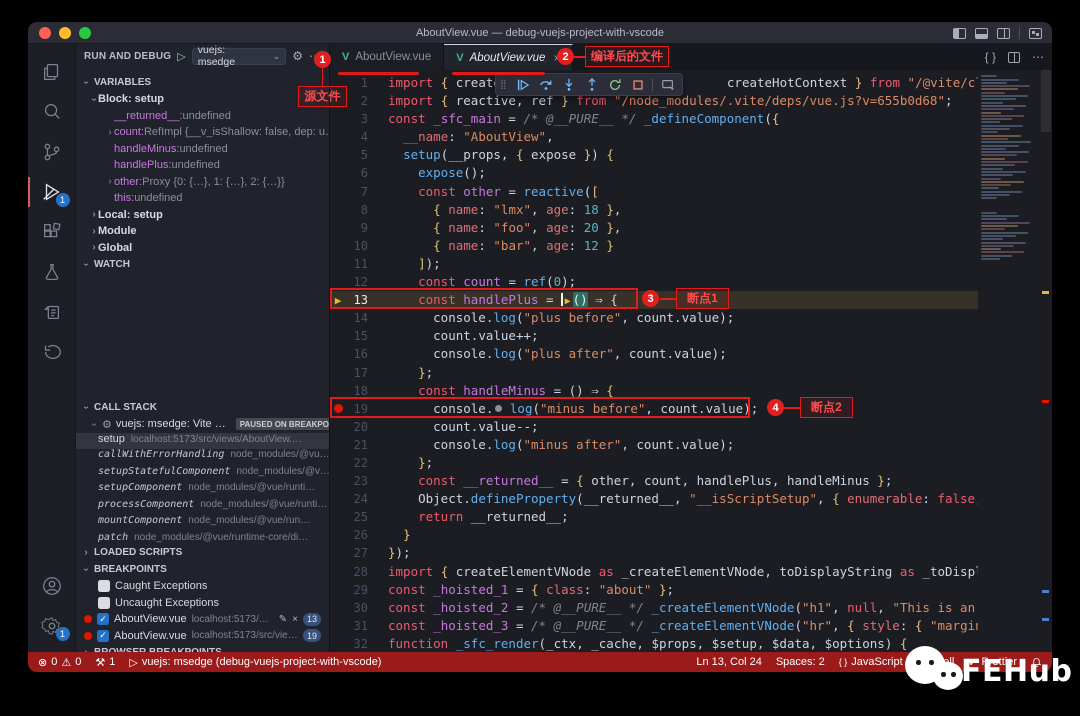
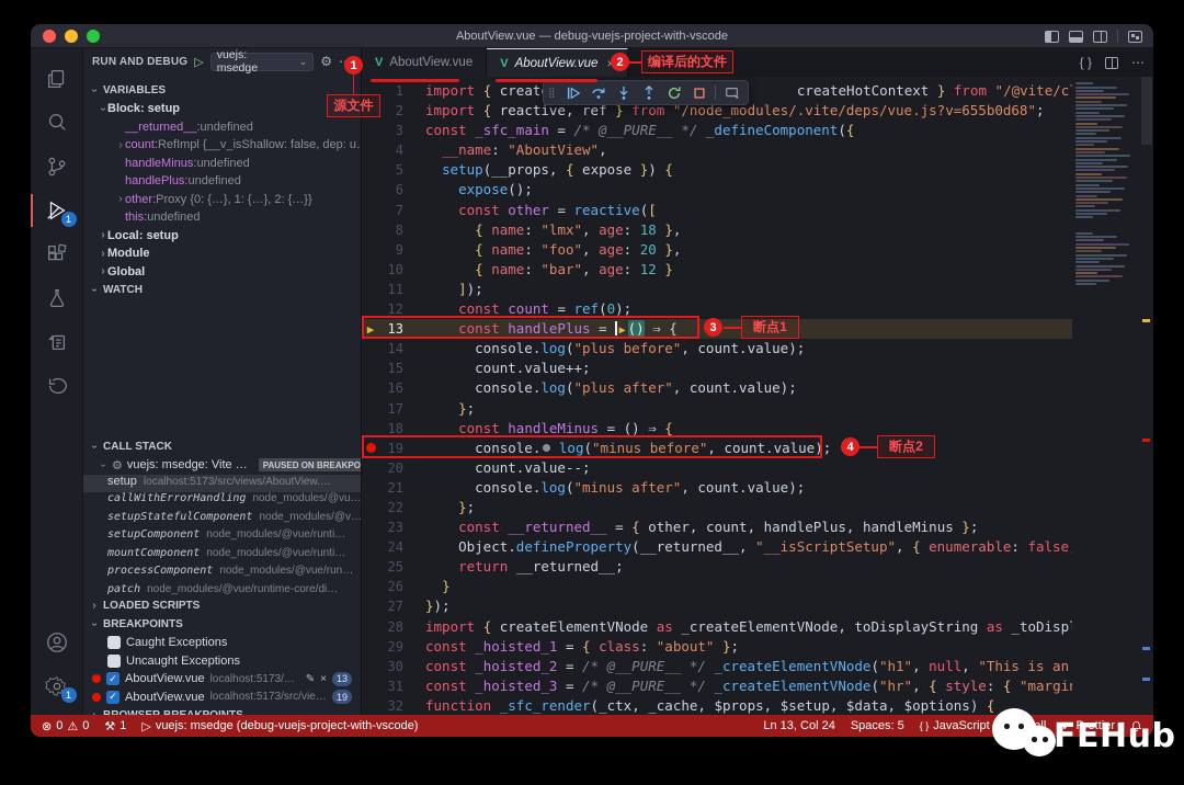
  AboutView.vue — debug-vuejs-project-with-vscode
  1
  1
  RUN AND DEBUG
  ▷
  vuejs: msedge
  ⌄
  ⚙
  VARIABLES
  Block: setup
  __returned__:
  undefined
  ›
  count:
  RefImpl {__v_isShallow: false, dep: u
  handleMinus:
  undefined
  handlePlus:
  undefined
  ›
  other:
  Proxy {0: {…}, 1: {…}, 2: {…}}
  this:
  undefined
  ›
  Local: setup
  ›
  Module
  ›
  Global
  WATCH
  CALL STACK
  ⚙
  vuejs: msedge: Vite …
  PAUSED ON BREAKPO
  setup
  localhost:5173/src/views/AboutView.…
  callWithErrorHandling
  node_modules/@vu…
  setupStatefulComponent
  node_modules/@v…
  setupComponent
  node_modules/@vue/runti…
- processComponent
+ mountComponent
  node_modules/@vue/runti…
- mountComponent
+ processComponent
  node_modules/@vue/run…
  patch
  node_modules/@vue/runtime-core/di…
  ›
  LOADED SCRIPTS
  BREAKPOINTS
  Caught Exceptions
  Uncaught Exceptions
  ✓
  AboutView.vue
  localhost:5173/sr…
  ✎
  ×
  13
  ✓
  AboutView.vue
  localhost:5173/src/views
  19
  V
  AboutView.vue
  V
  AboutView.vue
  { }
  ⋯
  1
  import { creat createHotContext } from "/@vite/c
  2
  import { reactive, ref } from "/node_modules/.vite/deps/vue.js?v=655b0d68";
  3
  const _sfc_main = /* @__PURE__ */ _defineComponent({
  4
  __name: "AboutView",
  5
  setup(__props, { expose }) {
  6
  expose();
  7
  const other = reactive([
  8
  { name: "lmx", age: 18 },
  9
  { name: "foo", age: 20 },
  10
  { name: "bar", age: 12 }
  11
  ]);
  12
  const count = ref(0);
  ▶
  13
  const handlePlus = ▶ () ⇒ {
  14
  console.log("plus before", count.value);
  15
  count.value++;
  16
  console.log("plus after", count.value);
  17
  };
  18
  const handleMinus = () ⇒ {
  19
  console. log("minus before", count.value);
  20
  count.value--;
  21
  console.log("minus after", count.value);
  22
  };
  23
  const __returned__ = { other, count, handlePlus, handleMinus };
  24
  Object.defineProperty(__returned__, "__isScriptSetup", { enumerable: false
  25
  return __returned__;
  26
  }
  27
  });
  28
  import { createElementVNode as _createElementVNode, toDisplayString as _toDisp
  29
  const _hoisted_1 = { class: "about" };
  30
  const _hoisted_2 = /* @__PURE__ */ _createElementVNode("h1", null, "This is an
  31
  const _hoisted_3 = /* @__PURE__ */ _createElementVNode("hr", { style: { "margi
  32
  function _sfc_render(_ctx, _cache, $props, $setup, $data, $options) {
  ⣿
  3
  断点1
  4
  断点2
  ⊗
  0
  ⚠
  0
  ⚒
  1
  ▷
  vuejs: msedge (debug-vuejs-project-with-vscode)
  Ln 13, Col 24
- Spaces: 2
+ Spaces: 5
  { }
  JavaScript
  ✓
  Prettier
  1
  源文件
  2
  编译后的文件
  FEHub
